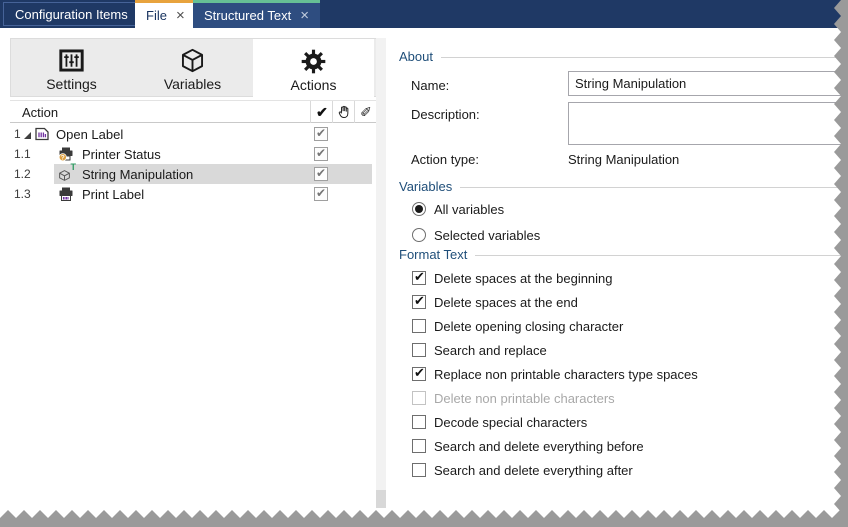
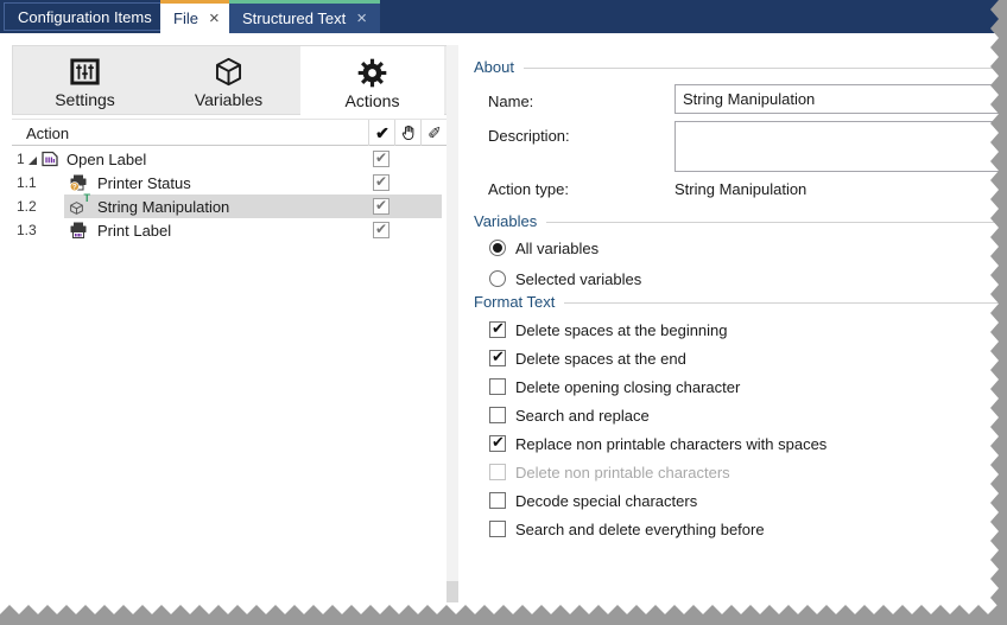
  Configuration Items
  File
  ×
  Structured Text
  ×
  Settings
  Variables
  Actions
  Action
  ✔
  ✐
  1
  Open Label
  1.1
  Printer Status
  1.2
  T
  String Manipulation
  1.3
  Print Label
  About
  Name:
  String Manipulation
  Description:
  Action type:
  String Manipulation
  Variables
  All variables
  Selected variables
  Format Text
  Delete spaces at the beginning
  Delete spaces at the end
  Delete opening closing character
  Search and replace
- Replace non printable characters type spaces
+ Replace non printable characters with spaces
  Delete non printable characters
  Decode special characters
  Search and delete everything before
- Search and delete everything after
